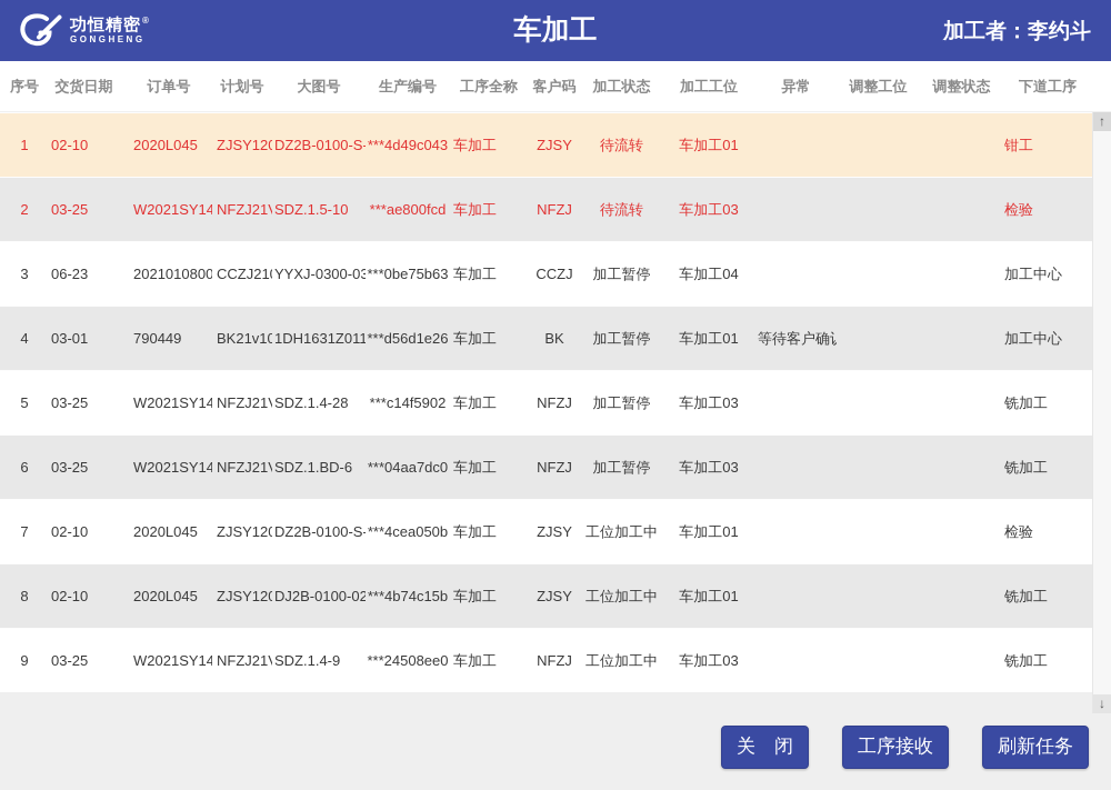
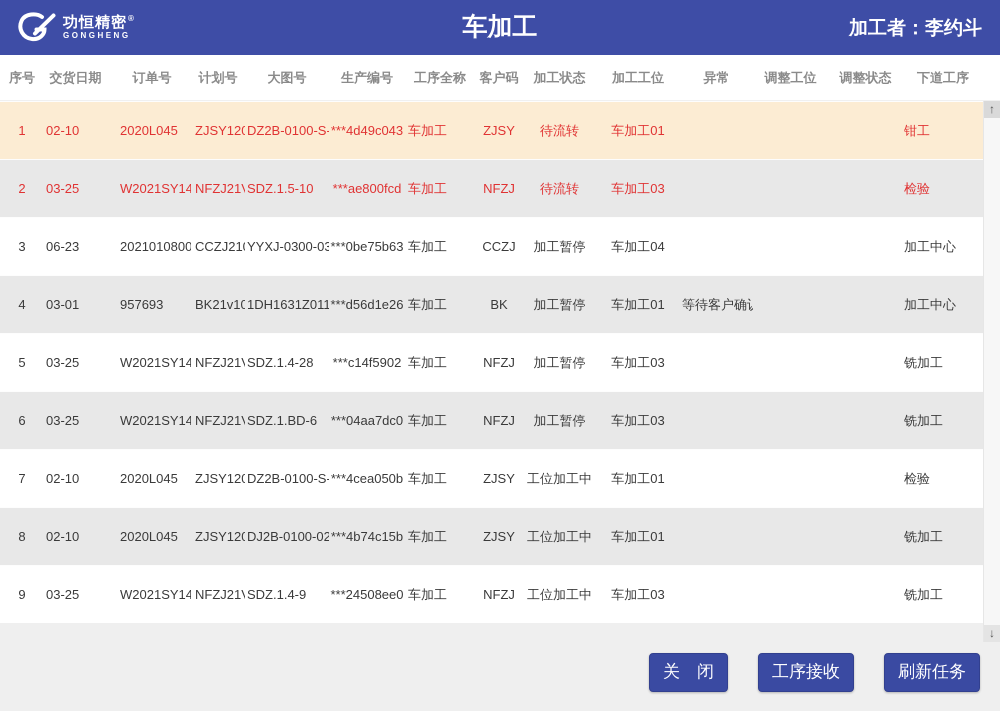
  功恒精密®
  GONGHENG
  车加工
  加工者：李约斗
  序号
  交货日期
  订单号
  计划号
  大图号
  生产编号
  工序全称
  客户码
  加工状态
  加工工位
  异常
  调整工位
  调整状态
  下道工序
  1
  02-10
  2020L045
  ZJSY120
  DZ2B-0100-S-
  ***4d49c043
  车加工
  ZJSY
  待流转
  车加工01
  钳工
  2
  03-25
  W2021SY14
  NFZJ21
  SDZ.1.5-10
  ***ae800fcd
  车加工
  NFZJ
  待流转
  车加工03
  检验
  3
  06-23
  2021010800
  CCZJ21
  YYXJ-0300-03
  ***0be75b63
  车加工
  CCZJ
  加工暂停
  车加工04
  加工中心
  4
  03-01
- 790449
+ 957693
  BK21v10
  1DH1631Z011
  ***d56d1e26
  车加工
  BK
  加工暂停
  车加工01
  等待客户确
  加工中心
  5
  03-25
  W2021SY14
  NFZJ21
  SDZ.1.4-28
  ***c14f5902
  车加工
  NFZJ
  加工暂停
  车加工03
  铣加工
  6
  03-25
  W2021SY14
  NFZJ21
  SDZ.1.BD-6
  ***04aa7dc0
  车加工
  NFZJ
  加工暂停
  车加工03
  铣加工
  7
  02-10
  2020L045
  ZJSY120
  DZ2B-0100-S-
  ***4cea050b
  车加工
  ZJSY
  工位加工中
  车加工01
  检验
  8
  02-10
  2020L045
  ZJSY120
  DJ2B-0100-02
  ***4b74c15b
  车加工
  ZJSY
  工位加工中
  车加工01
  铣加工
  9
  03-25
  W2021SY14
  NFZJ21
  SDZ.1.4-9
  ***24508ee0
  车加工
  NFZJ
  工位加工中
  车加工03
  铣加工
  ↑
  ↓
  关 闭
  工序接收
  刷新任务
